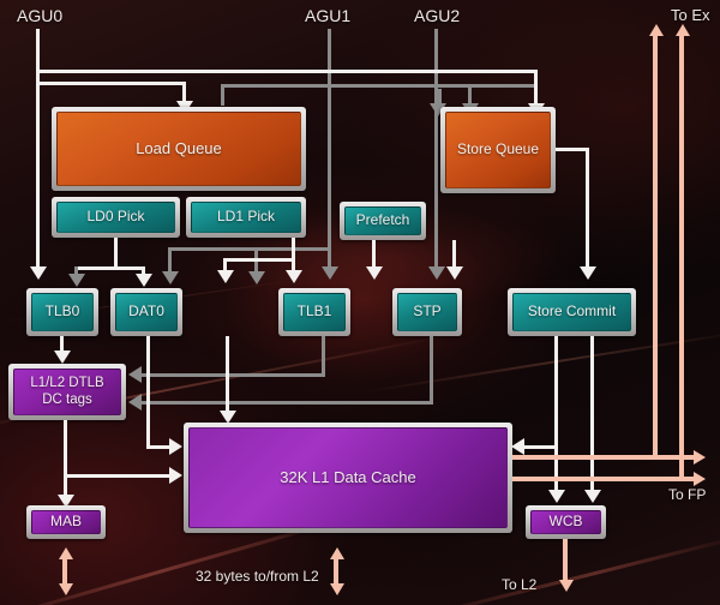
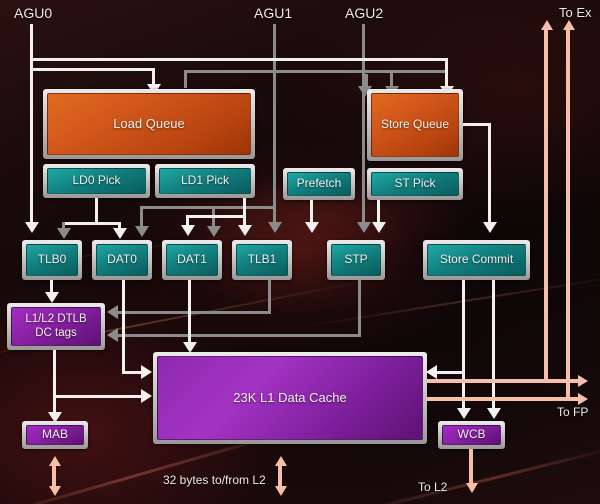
  AGU0
  AGU1
  AGU2
  To Ex
  Load Queue
  Store Queue
  LD0 Pick
  LD1 Pick
  Prefetch
+ ST Pick
  TLB0
  DAT0
+ DAT1
  TLB1
  STP
  Store Commit
  L1/L2 DTLB
  DC tags
- 32K L1 Data Cache
+ 23K L1 Data Cache
  MAB
  WCB
  To L2
  To FP
  32 bytes to/from L2
